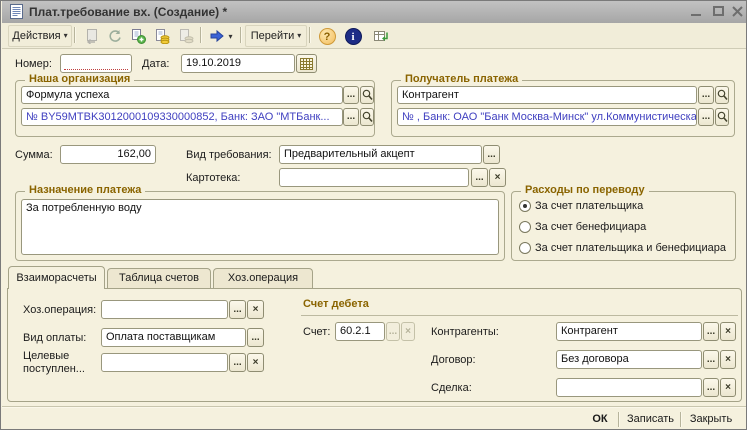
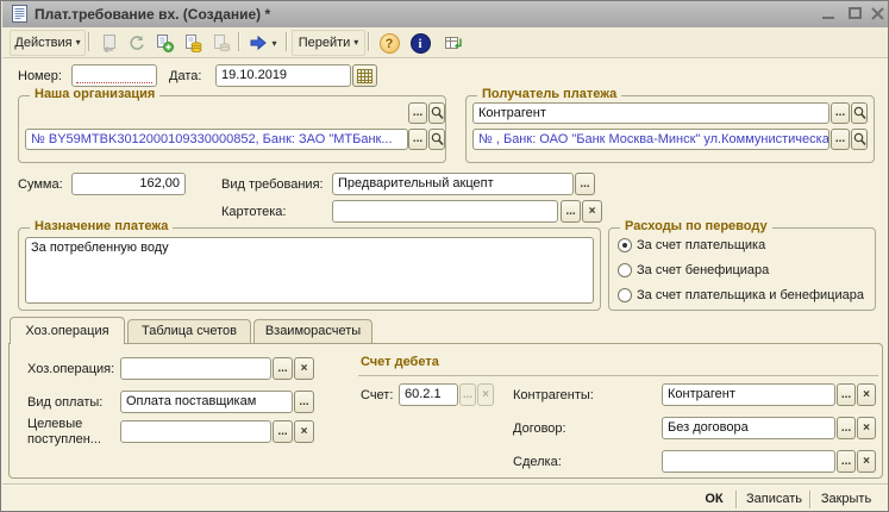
  Плат.требование вх. (Создание) *
  Действия ▾
  ▾
  Перейти ▾
  ?
  i
  Номер:
  Дата:
  19.10.2019
  Наша организация
- Формула успеха
  ...
  № BY59MTBK3012000109330000852, Банк: ЗАО "МТБанк...
  ...
  Получатель платежа
  Контрагент
  ...
  № , Банк: ОАО "Банк Москва-Минск" ул.Коммунистическа
  ...
  Сумма:
  162,00
  Вид требования:
  Предварительный акцепт
  ...
  Картотека:
  ...
  ×
  Назначение платежа
  За потребленную воду
  Расходы по переводу
  За счет плательщика
  За счет бенефициара
  За счет плательщика и бенефициара
- Взаиморасчеты
+ Хоз.операция
  Таблица счетов
- Хоз.операция
+ Взаиморасчеты
  Хоз.операция:
  ...
  ×
  Вид оплаты:
  Оплата поставщикам
  ...
  Целевые поступлен...
  ...
  ×
  Счет дебета
  Счет:
  60.2.1
  ...
  ×
  Контрагенты:
  Контрагент
  ...
  ×
  Договор:
  Без договора
  ...
  ×
  Сделка:
  ...
  ×
  ОК
  Записать
  Закрыть
